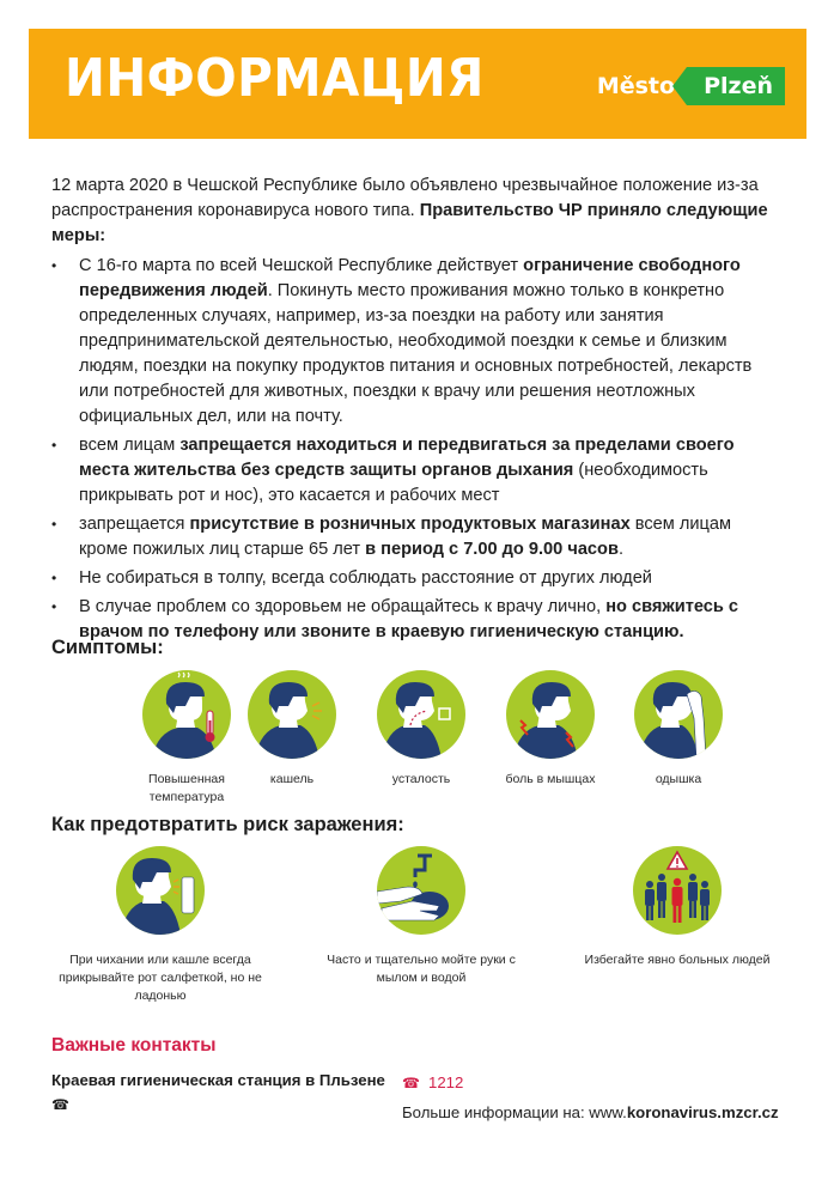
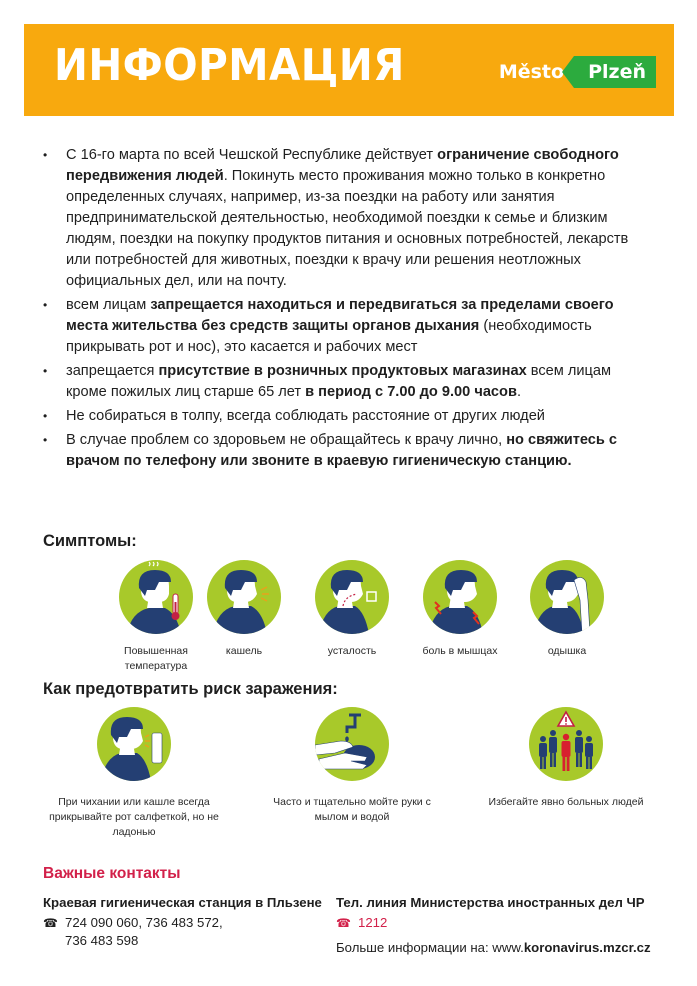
  ИНФОРМАЦИЯ
  Město
  Plzeň
- 12 марта 2020 в Чешской Республике было объявлено чрезвычайное положение из-за распространения коронавируса нового типа. Правительство ЧР приняло следующие меры:
  С 16-го марта по всей Чешской Республике действует ограничение свободного передвижения людей. Покинуть место проживания можно только в конкретно определенных случаях, например, из-за поездки на работу или занятия предпринимательской деятельностью, необходимой поездки к семье и близким людям, поездки на покупку продуктов питания и основных потребностей, лекарств или потребностей для животных, поездки к врачу или решения неотложных официальных дел, или на почту.
  всем лицам запрещается находиться и передвигаться за пределами своего места жительства без средств защиты органов дыхания (необходимость прикрывать рот и нос), это касается и рабочих мест
  запрещается присутствие в розничных продуктовых магазинах всем лицам кроме пожилых лиц старше 65 лет в период с 7.00 до 9.00 часов.
  Не собираться в толпу, всегда соблюдать расстояние от других людей
  В случае проблем со здоровьем не обращайтесь к врачу лично, но свяжитесь с врачом по телефону или звоните в краевую гигиеническую станцию.
  Симптомы:
  Повышенная температура
  кашель
  усталость
  боль в мышцах
  одышка
  Как предотвратить риск заражения:
  При чихании или кашле всегда прикрывайте рот салфеткой, но не ладонью
  Часто и тщательно мойте руки с мылом и водой
  Избегайте явно больных людей
  Важные контакты
  Краевая гигиеническая станция в Пльзене
  ☎
+ 724 090 060, 736 483 572, 736 483 598
+ Тел. линия Министерства иностранных дел ЧР
  ☎
  1212
  Больше информации на: www.koronavirus.mzcr.cz
